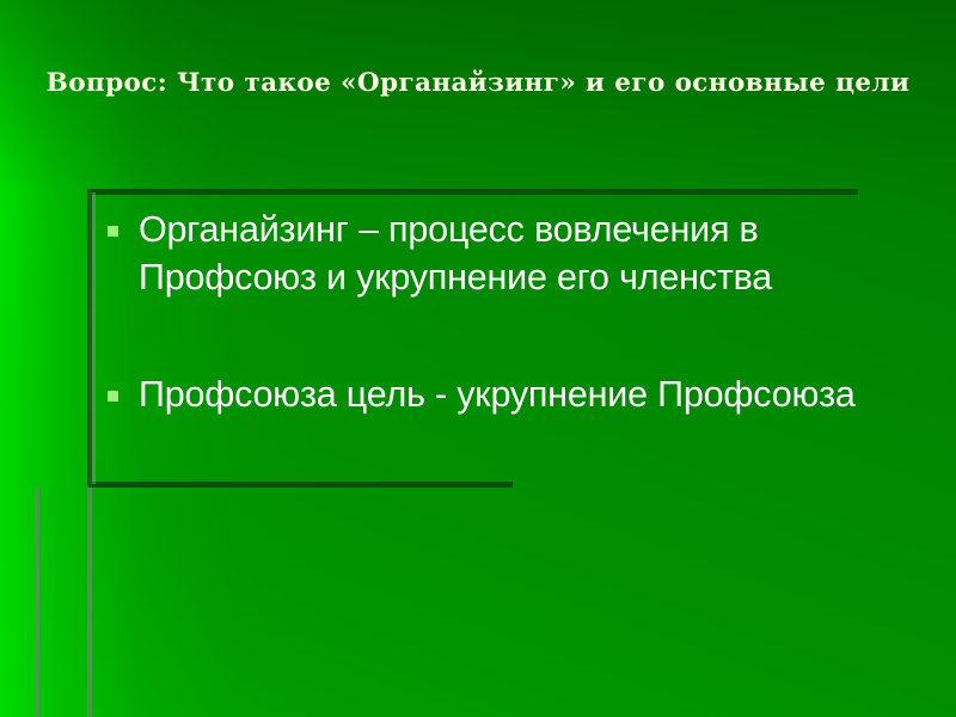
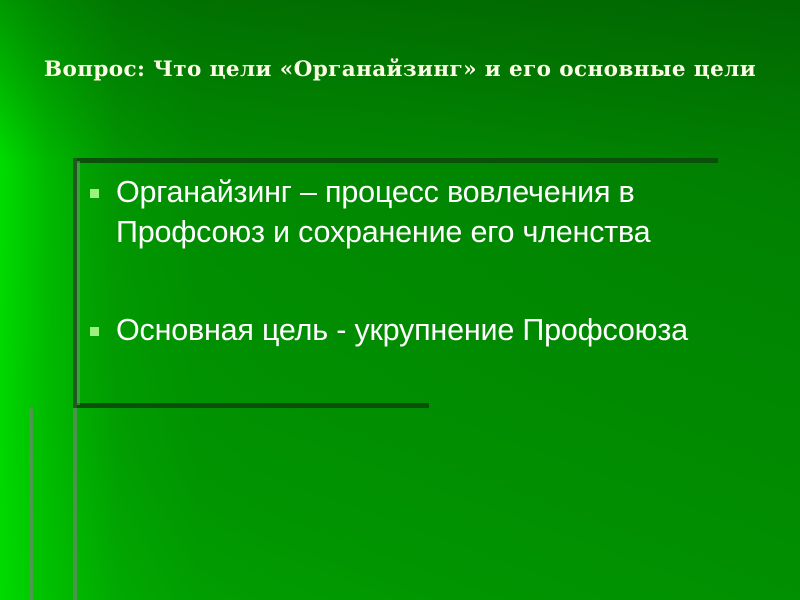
- Вопрос: Что такое «Органайзинг» и его основные цели
+ Вопрос: Что цели «Органайзинг» и его основные цели
- Органайзинг – процесс вовлечения в Профсоюз и укрупнение его членства
+ Органайзинг – процесс вовлечения в Профсоюз и сохранение его членства
- Профсоюза цель - укрупнение Профсоюза
+ Основная цель - укрупнение Профсоюза
